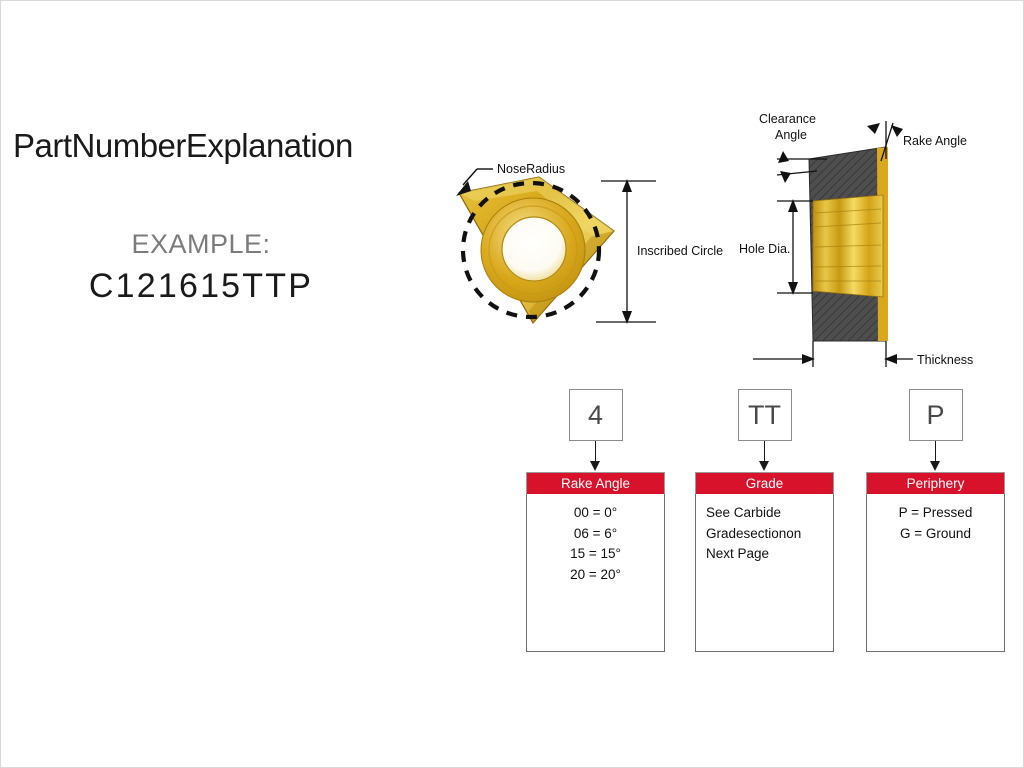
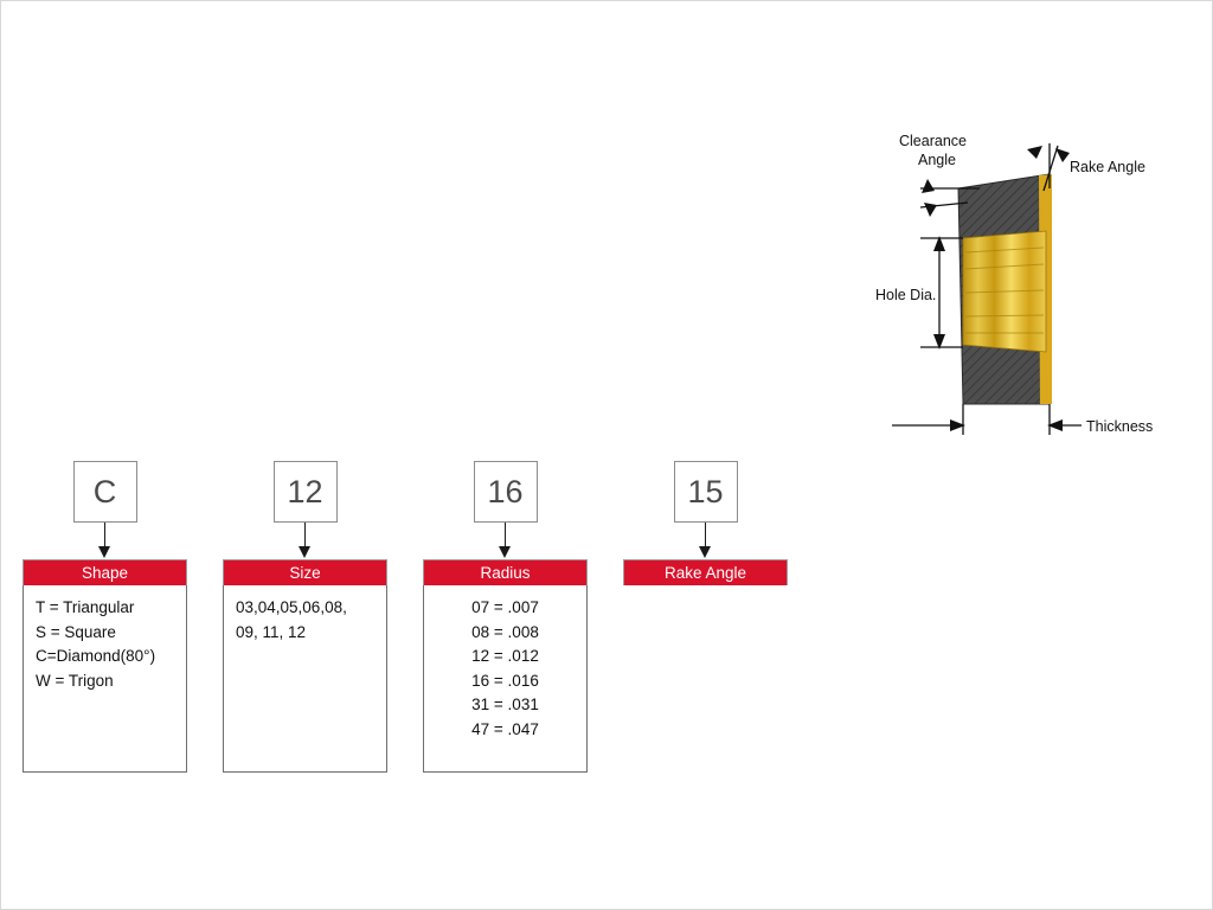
- PartNumberExplanation
- EXAMPLE:
- C121615TTP
- NoseRadius
- Inscribed Circle
  Clearance
  Angle
  Rake Angle
  Hole Dia.
  Thickness
+ C
+ Shape
+ T = Triangular
+ S = Square
+ C=Diamond(80°)
+ W = Trigon
+ 12
+ Size
+ 03,04,05,06,08,
+ 09, 11, 12
+ 16
+ Radius
+ 07 = .007
+ 08 = .008
+ 12 = .012
+ 16 = .016
+ 31 = .031
+ 47 = .047
- 4
+ 15
  Rake Angle
- 00 = 0°
- 06 = 6°
- 15 = 15°
- 20 = 20°
- TT
- Grade
- See Carbide
- Gradesectionon
- Next Page
- P
- Periphery
- P = Pressed
- G = Ground
